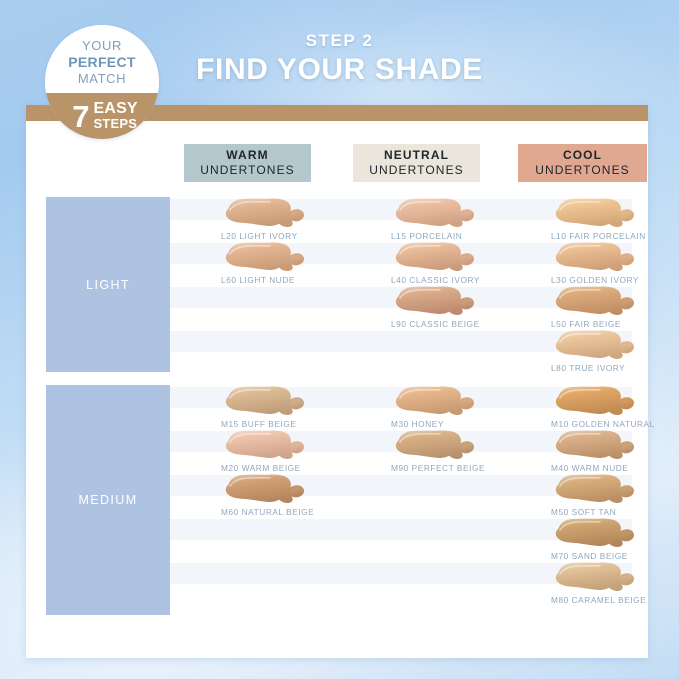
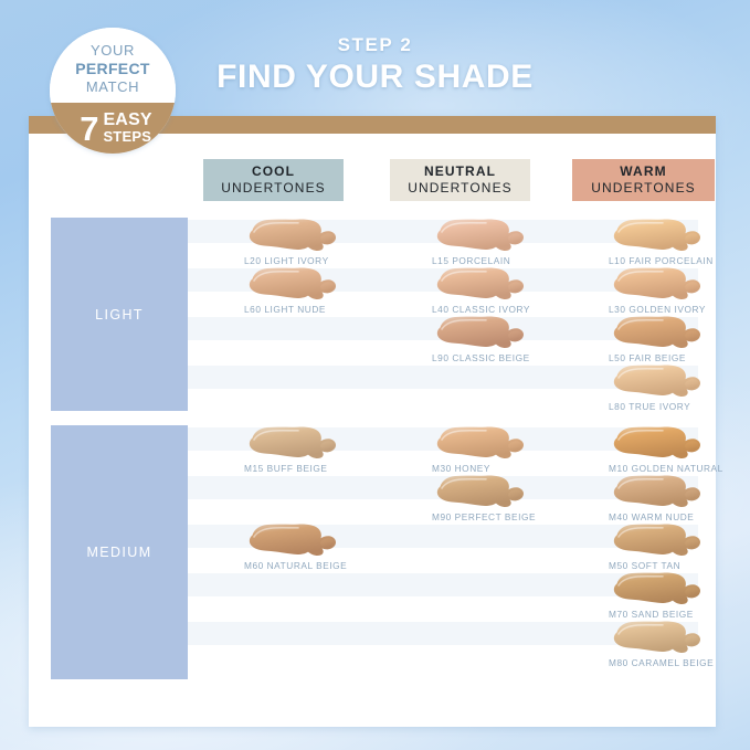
  STEP 2
  FIND YOUR SHADE
- WARM
+ COOL
  UNDERTONES
  NEUTRAL
  UNDERTONES
- COOL
+ WARM
  UNDERTONES
  LIGHT
  MEDIUM
  L20 LIGHT IVORY
  L60 LIGHT NUDE
  L15 PORCELAIN
  L40 CLASSIC IVORY
  L90 CLASSIC BEIGE
  L10 FAIR PORCELAIN
  L30 GOLDEN IVORY
  L50 FAIR BEIGE
  L80 TRUE IVORY
  M15 BUFF BEIGE
- M20 WARM BEIGE
  M60 NATURAL BEIGE
  M30 HONEY
  M90 PERFECT BEIGE
  M10 GOLDEN NATURAL
  M40 WARM NUDE
  M50 SOFT TAN
  M70 SAND BEIGE
  M80 CARAMEL BEIGE
  YOUR
  PERFECT
  MATCH
  7
  EASY
  STEPS
